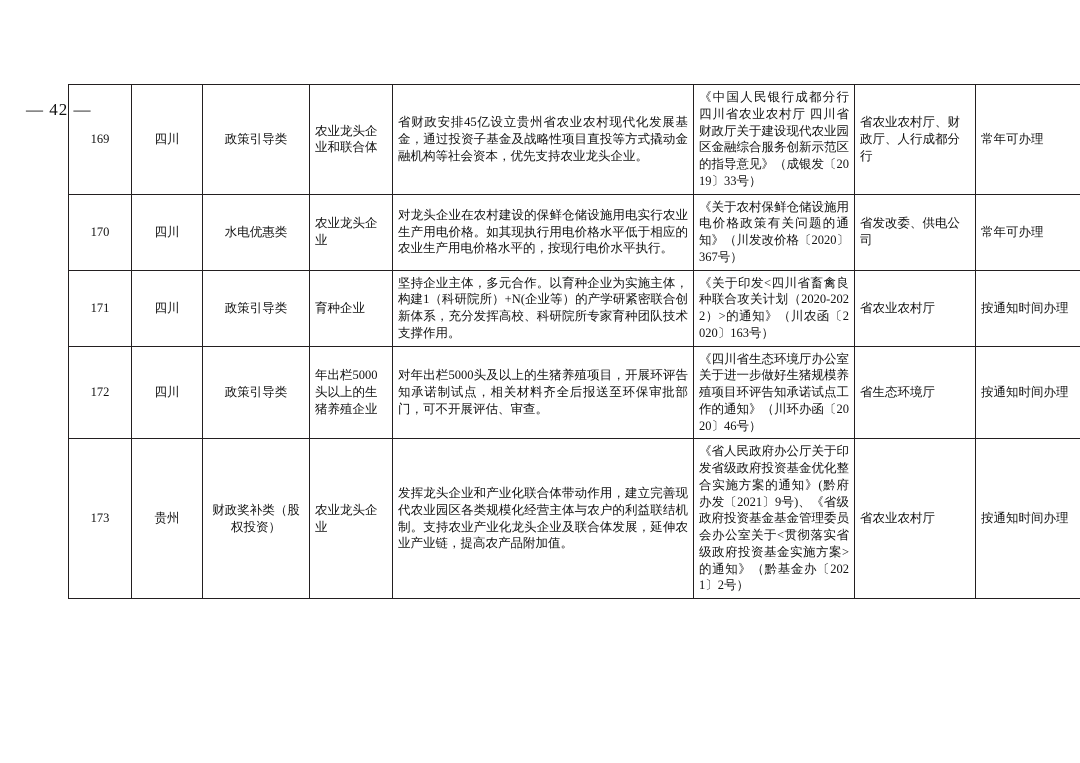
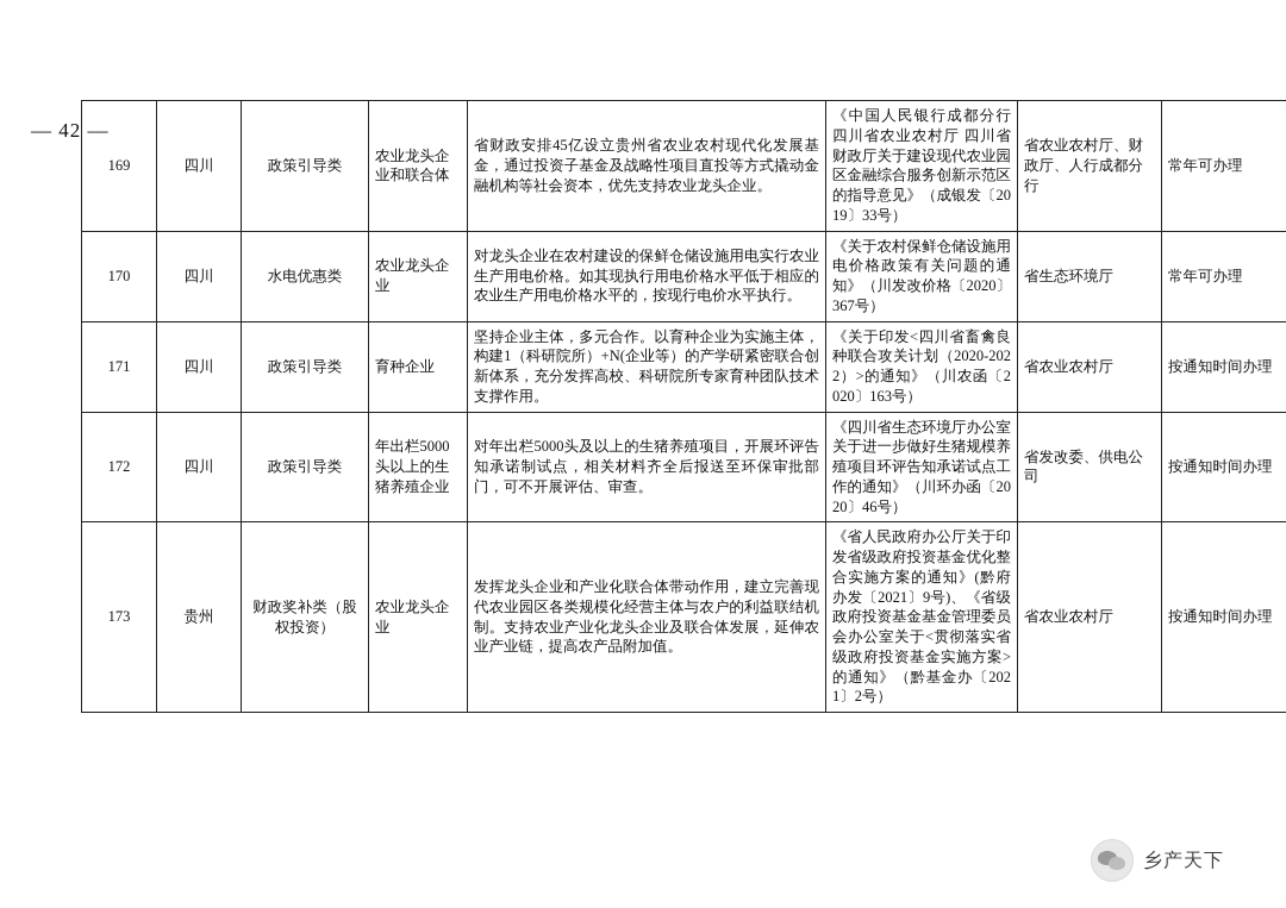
  — 42 —
  169	四川	政策引导类	农业龙头企业和联合体	省财政安排45亿设立贵州省农业农村现代化发展基金，通过投资子基金及战略性项目直投等方式撬动金融机构等社会资本，优先支持农业龙头企业。	《中国人民银行成都分行 四川省农业农村厅 四川省财政厅关于建设现代农业园区金融综合服务创新示范区的指导意见》（成银发〔2019〕33号）	省农业农村厅、财政厅、人行成都分行	常年可办理
- 170	四川	水电优惠类	农业龙头企业	对龙头企业在农村建设的保鲜仓储设施用电实行农业生产用电价格。如其现执行用电价格水平低于相应的农业生产用电价格水平的，按现行电价水平执行。	《关于农村保鲜仓储设施用电价格政策有关问题的通知》（川发改价格〔2020〕367号）	省发改委、供电公司	常年可办理
+ 170	四川	水电优惠类	农业龙头企业	对龙头企业在农村建设的保鲜仓储设施用电实行农业生产用电价格。如其现执行用电价格水平低于相应的农业生产用电价格水平的，按现行电价水平执行。	《关于农村保鲜仓储设施用电价格政策有关问题的通知》（川发改价格〔2020〕367号）	省生态环境厅	常年可办理
  171	四川	政策引导类	育种企业	坚持企业主体，多元合作。以育种企业为实施主体，构建1（科研院所）+N(企业等）的产学研紧密联合创新体系，充分发挥高校、科研院所专家育种团队技术支撑作用。	《关于印发<四川省畜禽良种联合攻关计划（2020-2022）>的通知》（川农函〔2020〕163号）	省农业农村厅	按通知时间办理
- 172	四川	政策引导类	年出栏5000头以上的生猪养殖企业	对年出栏5000头及以上的生猪养殖项目，开展环评告知承诺制试点，相关材料齐全后报送至环保审批部门，可不开展评估、审查。	《四川省生态环境厅办公室关于进一步做好生猪规模养殖项目环评告知承诺试点工作的通知》（川环办函〔2020〕46号）	省生态环境厅	按通知时间办理
+ 172	四川	政策引导类	年出栏5000头以上的生猪养殖企业	对年出栏5000头及以上的生猪养殖项目，开展环评告知承诺制试点，相关材料齐全后报送至环保审批部门，可不开展评估、审查。	《四川省生态环境厅办公室关于进一步做好生猪规模养殖项目环评告知承诺试点工作的通知》（川环办函〔2020〕46号）	省发改委、供电公司	按通知时间办理
  173	贵州	财政奖补类（股权投资）	农业龙头企业	发挥龙头企业和产业化联合体带动作用，建立完善现代农业园区各类规模化经营主体与农户的利益联结机制。支持农业产业化龙头企业及联合体发展，延伸农业产业链，提高农产品附加值。	《省人民政府办公厅关于印发省级政府投资基金优化整合实施方案的通知》(黔府办发〔2021〕9号)、《省级政府投资基金基金管理委员会办公室关于<贯彻落实省级政府投资基金实施方案>的通知》（黔基金办〔2021〕2号）	省农业农村厅	按通知时间办理
+ 乡产天下
